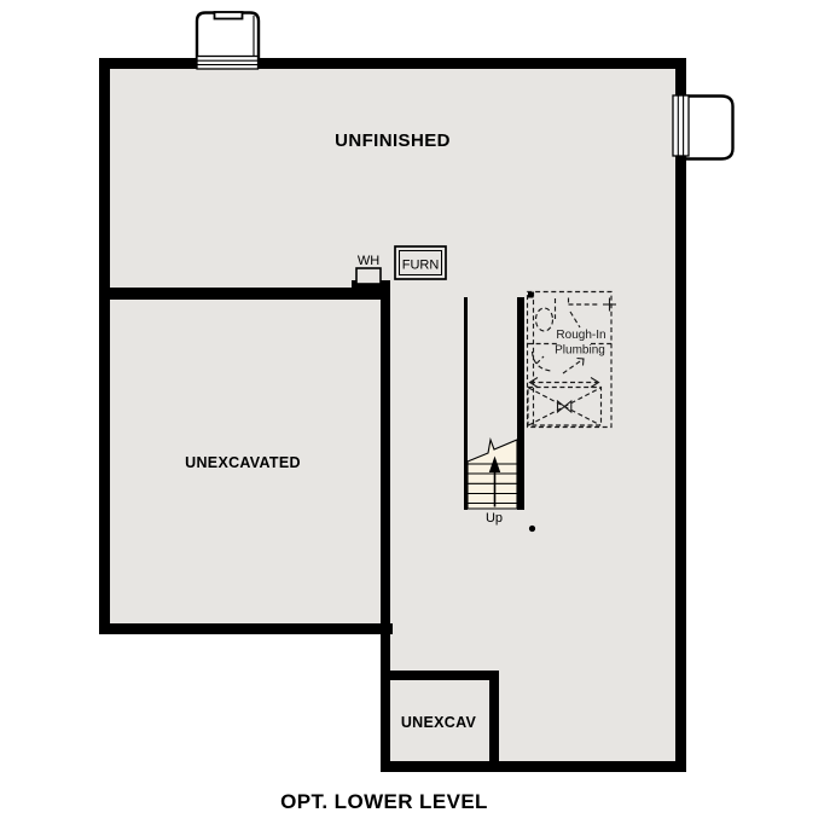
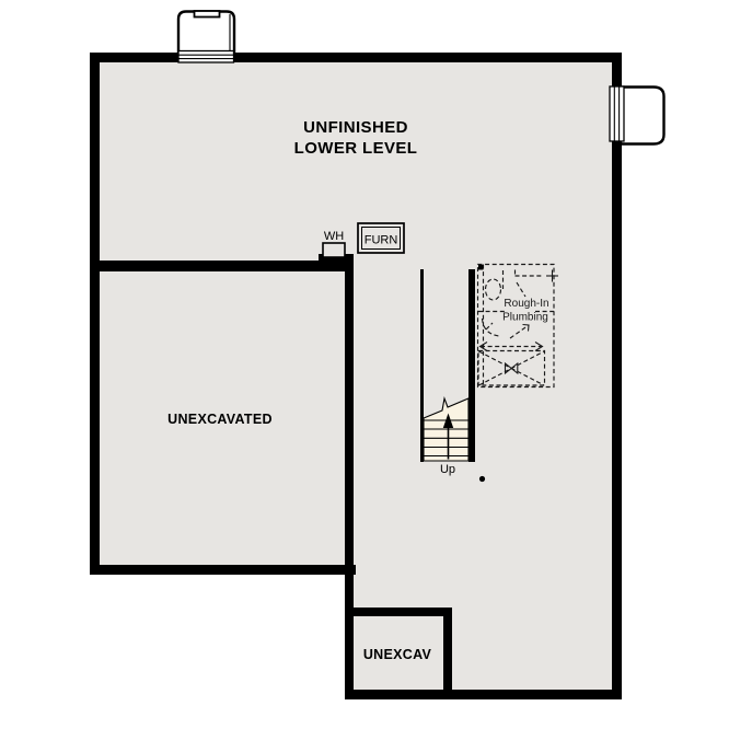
  UNFINISHED
+ LOWER LEVEL
  UNEXCAVATED
  WH
  FURN
  Rough-In
  Plumbing
  Up
  UNEXCAV
- OPT. LOWER LEVEL
